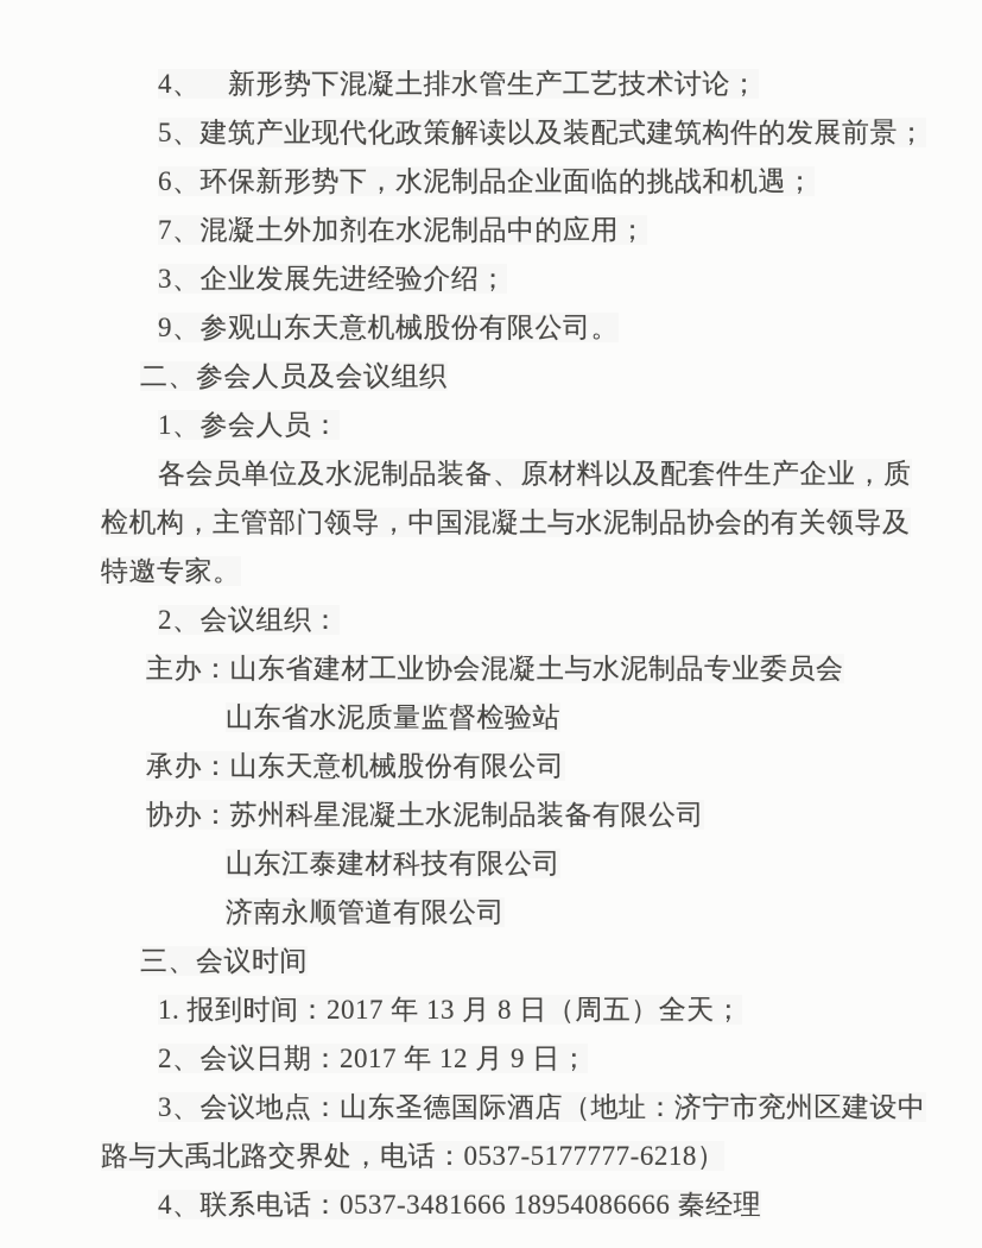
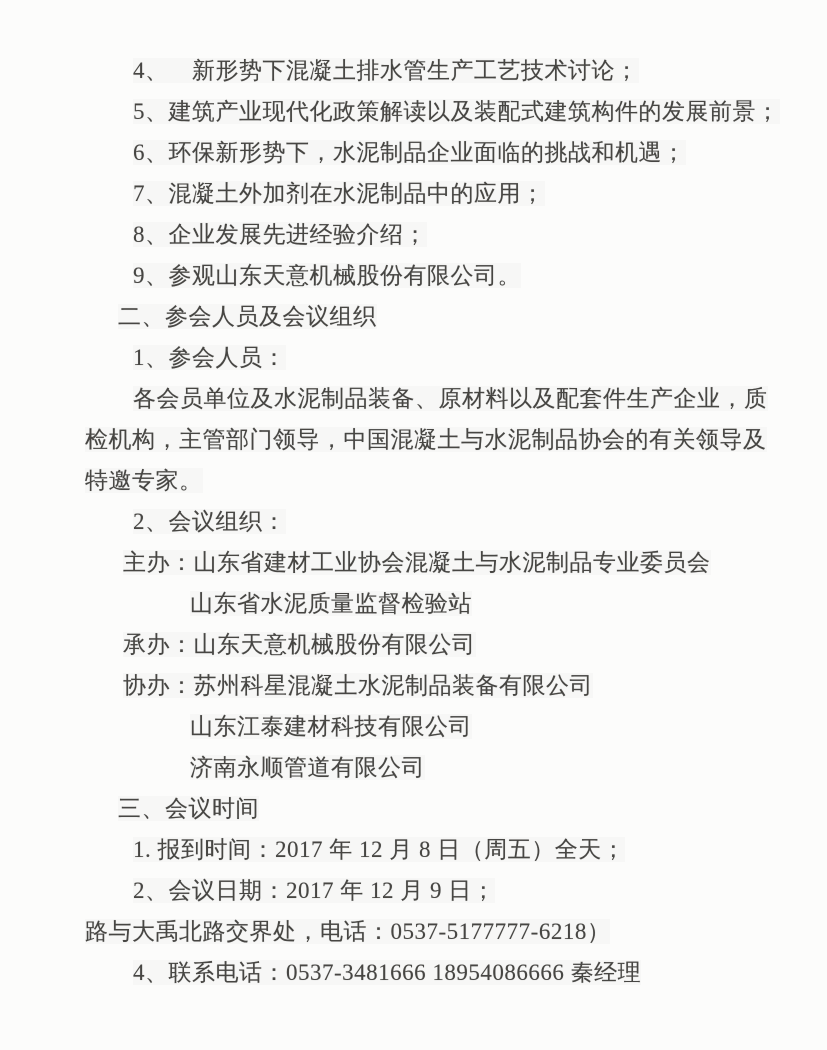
  4、 新形势下混凝土排水管生产工艺技术讨论；
  5、建筑产业现代化政策解读以及装配式建筑构件的发展前景；
  6、环保新形势下，水泥制品企业面临的挑战和机遇；
  7、混凝土外加剂在水泥制品中的应用；
- 3、企业发展先进经验介绍；
+ 8、企业发展先进经验介绍；
  9、参观山东天意机械股份有限公司。
  二、参会人员及会议组织
  1、参会人员：
  各会员单位及水泥制品装备、原材料以及配套件生产企业，质
  检机构，主管部门领导，中国混凝土与水泥制品协会的有关领导及
  特邀专家。
  2、会议组织：
  主办：山东省建材工业协会混凝土与水泥制品专业委员会
  山东省水泥质量监督检验站
  承办：山东天意机械股份有限公司
  协办：苏州科星混凝土水泥制品装备有限公司
  山东江泰建材科技有限公司
  济南永顺管道有限公司
  三、会议时间
- 1. 报到时间：2017 年 13 月 8 日（周五）全天；
+ 1. 报到时间：2017 年 12 月 8 日（周五）全天；
  2、会议日期：2017 年 12 月 9 日；
- 3、会议地点：山东圣德国际酒店（地址：济宁市兖州区建设中
  路与大禹北路交界处，电话：0537-5177777-6218）
  4、联系电话：0537-3481666 18954086666 秦经理
